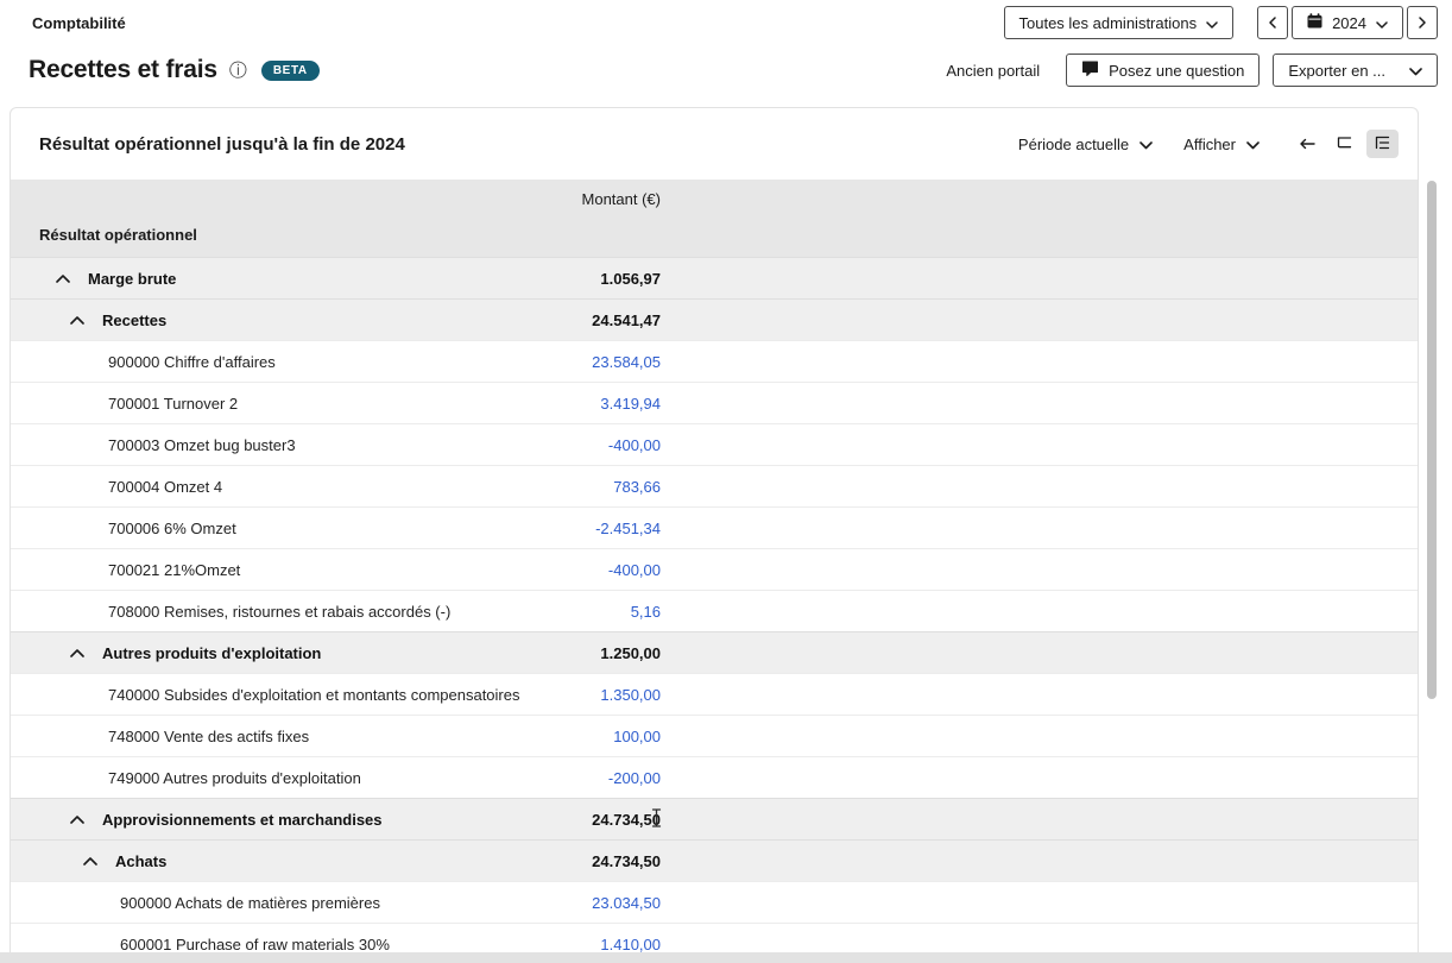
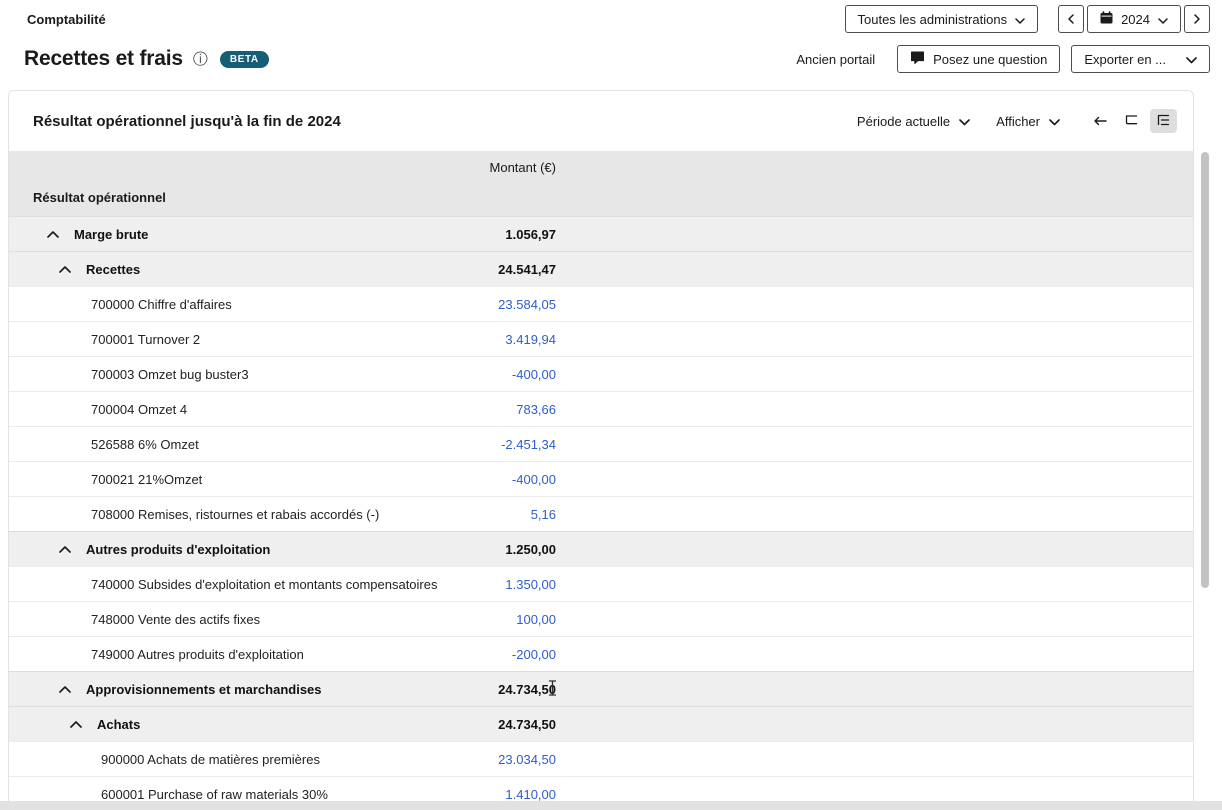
  Comptabilité
  Toutes les administrations
  2024
  Recettes et frais
  ⓘ
  BETA
  Ancien portail
  Posez une question
  Exporter en ...
  Résultat opérationnel jusqu'à la fin de 2024
  Période actuelle
  Afficher
  Montant (€)
  Résultat opérationnel
  Marge brute
  1.056,97
  Recettes
  24.541,47
- 900000 Chiffre d'affaires
+ 700000 Chiffre d'affaires
  23.584,05
  700001 Turnover 2
  3.419,94
  700003 Omzet bug buster3
  -400,00
  700004 Omzet 4
  783,66
- 700006 6% Omzet
+ 526588 6% Omzet
  -2.451,34
  700021 21%Omzet
  -400,00
  708000 Remises, ristournes et rabais accordés (-)
  5,16
  Autres produits d'exploitation
  1.250,00
  740000 Subsides d'exploitation et montants compensatoires
  1.350,00
  748000 Vente des actifs fixes
  100,00
  749000 Autres produits d'exploitation
  -200,00
  Approvisionnements et marchandises
  24.734,5
  Achats
  24.734,50
  900000 Achats de matières premières
  23.034,50
  600001 Purchase of raw materials 30%
  1.410,00
